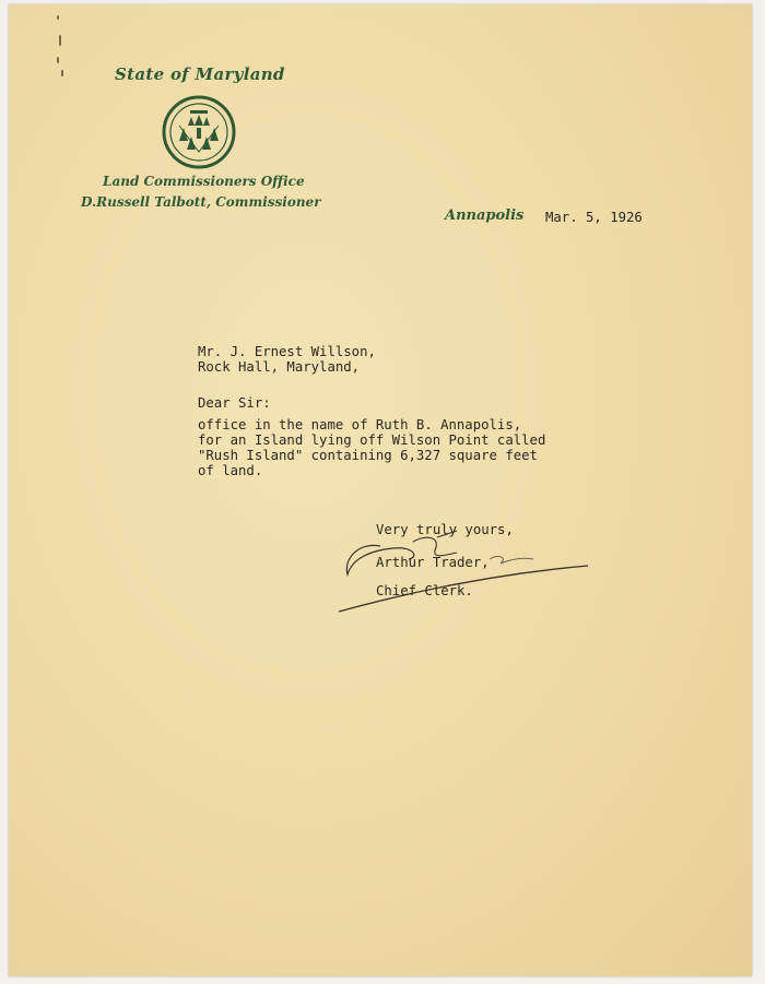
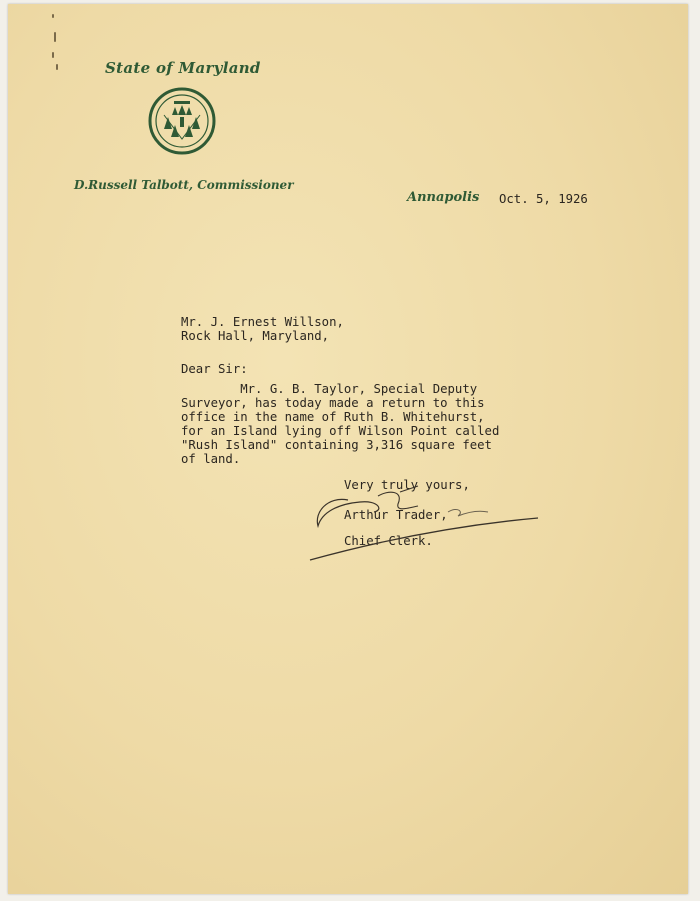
  State of Maryland
- Land Commissioners Office
  D.Russell Talbott, Commissioner
  Annapolis
- Mar. 5, 1926
+ Oct. 5, 1926
  Mr. J. Ernest Willson,
  Rock Hall, Maryland,
  Dear Sir:
+ Mr. G. B. Taylor, Special Deputy
+ Surveyor, has today made a return to this
- office in the name of Ruth B. Annapolis,
+ office in the name of Ruth B. Whitehurst,
  for an Island lying off Wilson Point called
- "Rush Island" containing 6,327 square feet
+ "Rush Island" containing 3,316 square feet
  of land.
  Very truly yours,
  Arthur Trader,
  Chief Clerk.
